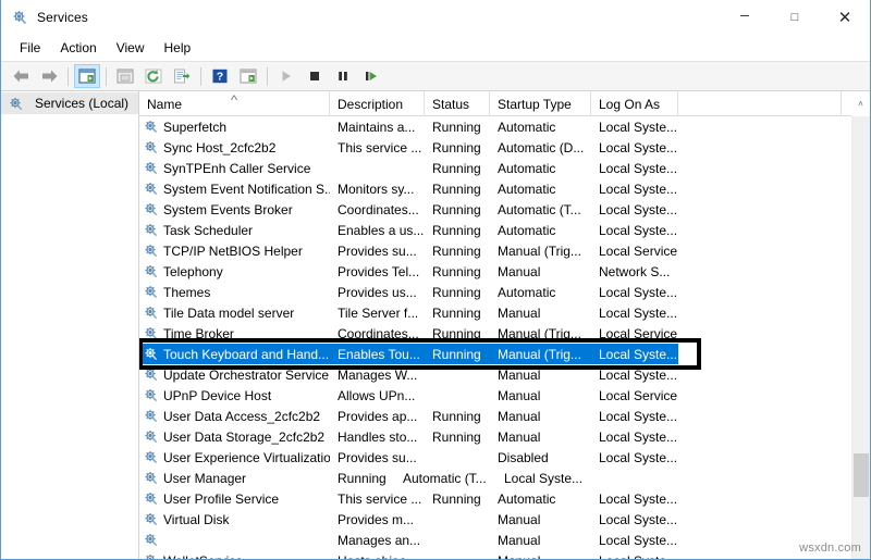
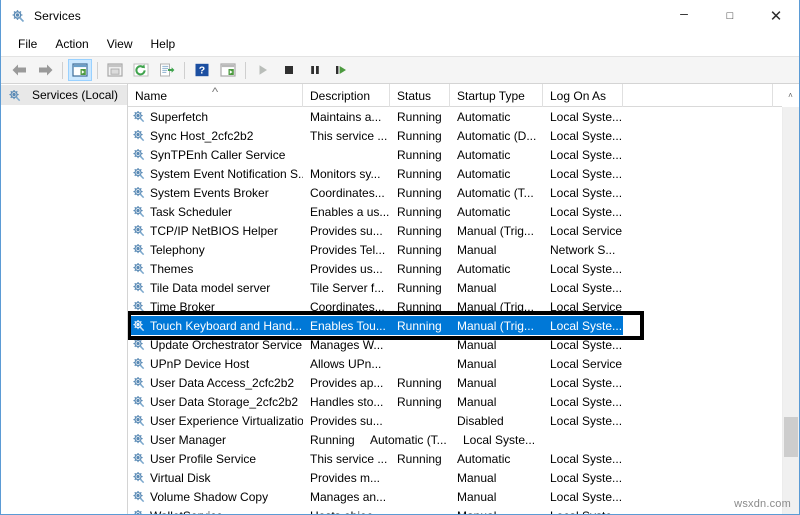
  Services
  –
  □
  ✕
  File
  Action
  View
  Help
  ?
  Services (Local)
  Name
  ˄
  Description
  Status
  Startup Type
  Log On As
  Superfetch
  Maintains a...
  Running
  Automatic
  Local Syste...
  Sync Host_2cfc2b2
  This service ...
  Running
  Automatic (D...
  Local Syste...
  SynTPEnh Caller Service
  Running
  Automatic
  Local Syste...
  System Event Notification S.
  Monitors sy...
  Running
  Automatic
  Local Syste...
  System Events Broker
  Coordinates...
  Running
  Automatic (T...
  Local Syste...
  Task Scheduler
  Enables a us...
  Running
  Automatic
  Local Syste...
  TCP/IP NetBIOS Helper
  Provides su...
  Running
  Manual (Trig...
  Local Service
  Telephony
  Provides Tel...
  Running
  Manual
  Network S...
  Themes
  Provides us...
  Running
  Automatic
  Local Syste...
  Tile Data model server
  Tile Server f...
  Running
  Manual
  Local Syste...
  Time Broker
  Coordinates...
  Running
  Manual (Trig...
  Local Service
  Touch Keyboard and Hand...
  Enables Tou...
  Running
  Manual (Trig...
  Local Syste...
  Update Orchestrator Service
  Manages W...
  Manual
  Local Syste...
  UPnP Device Host
  Allows UPn...
  Manual
  Local Service
  User Data Access_2cfc2b2
  Provides ap...
  Running
  Manual
  Local Syste...
  User Data Storage_2cfc2b2
  Handles sto...
  Running
  Manual
  Local Syste...
  User Experience Virtualizatio
  Provides su...
  Disabled
  Local Syste...
  User Manager
  Running
  Automatic (T...
  Local Syste...
  User Profile Service
  This service ...
  Running
  Automatic
  Local Syste...
  Virtual Disk
  Provides m...
  Manual
  Local Syste...
+ Volume Shadow Copy
  Manages an...
  Manual
  Local Syste...
  ˄
  wsxdn.com
